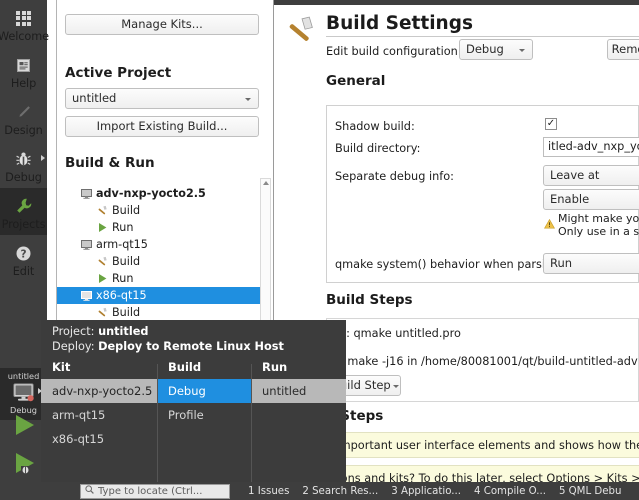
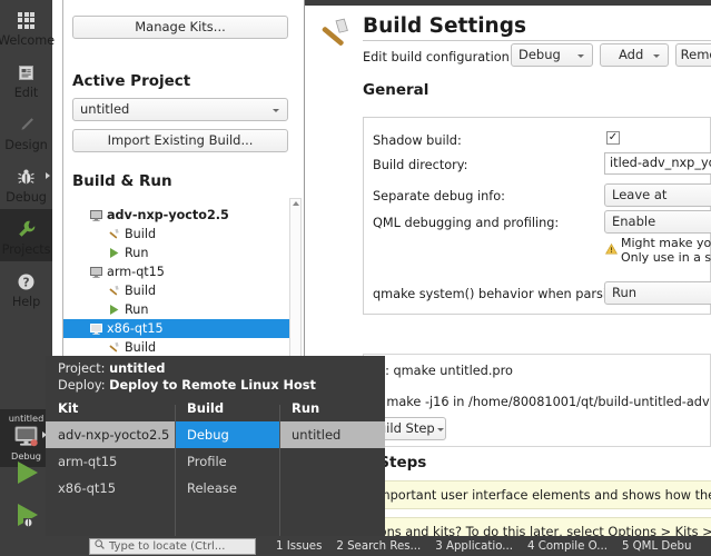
  Welcome
- Help
+ Edit
  Design
  Debug
  ?
- Edit
+ Help
  untitled
  Debug
  Manage Kits...
  Active Project
  untitled
  Import Existing Build...
  Build & Run
  adv-nxp-yocto2.5
  Build
  Run
  arm-qt15
  Build
  Run
  x86-qt15
  Build
  Build Settings
  Edit build configuration
  Debug
+ Add
  General
  Shadow build:
  ✓
  Build directory:
  itled-adv_nxp_y
  Separate debug info:
+ QML debugging and profiling:
  Enable
  Might make yo
  Only use in a s
  qmake system() behavior when pars
  Run
- Build Steps
  : qmake untitled.pro
  make -j16 in /home/80081001/qt/build-untitled-adv
  ild Step
  portant user interface elements and shows how th
  ns and kits? To do this later, select Options > Kits >
  Project: untitled
  Deploy: Deploy to Remote Linux Host
  Kit
  adv-nxp-yocto2.5
  arm-qt15
  x86-qt15
  Build
  Debug
  Profile
+ Release
  Run
  untitled
  Type to locate (Ctrl...
  1 Issues
  2 Search Res...
  3 Applicatio...
  4 Compile O...
  5 QML Debu
